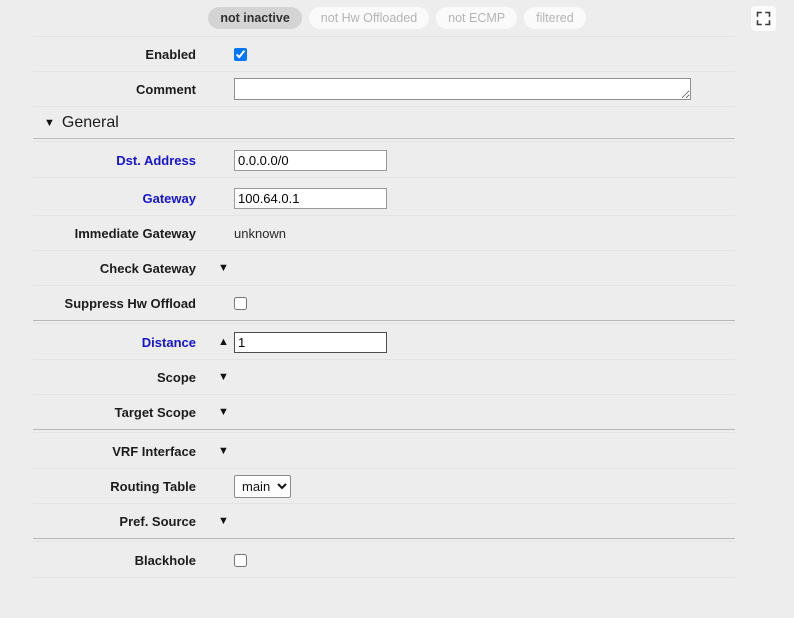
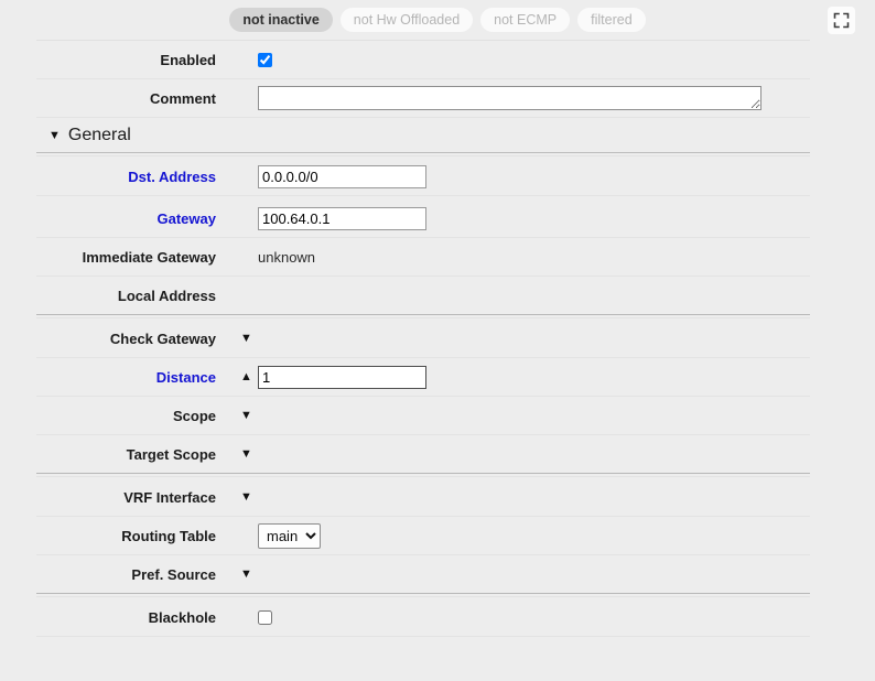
  not inactive
  not Hw Offloaded
  not ECMP
  filtered
  Enabled
  Comment
  ▼
  General
  Dst. Address
  0.0.0.0/0
  Gateway
  100.64.0.1
  Immediate Gateway
  unknown
+ Local Address
  Check Gateway
  ▼
- Suppress Hw Offload
  Distance
  ▲
  1
  Scope
  ▼
  Target Scope
  ▼
  VRF Interface
  ▼
  Routing Table
  main
  Pref. Source
  ▼
  Blackhole
